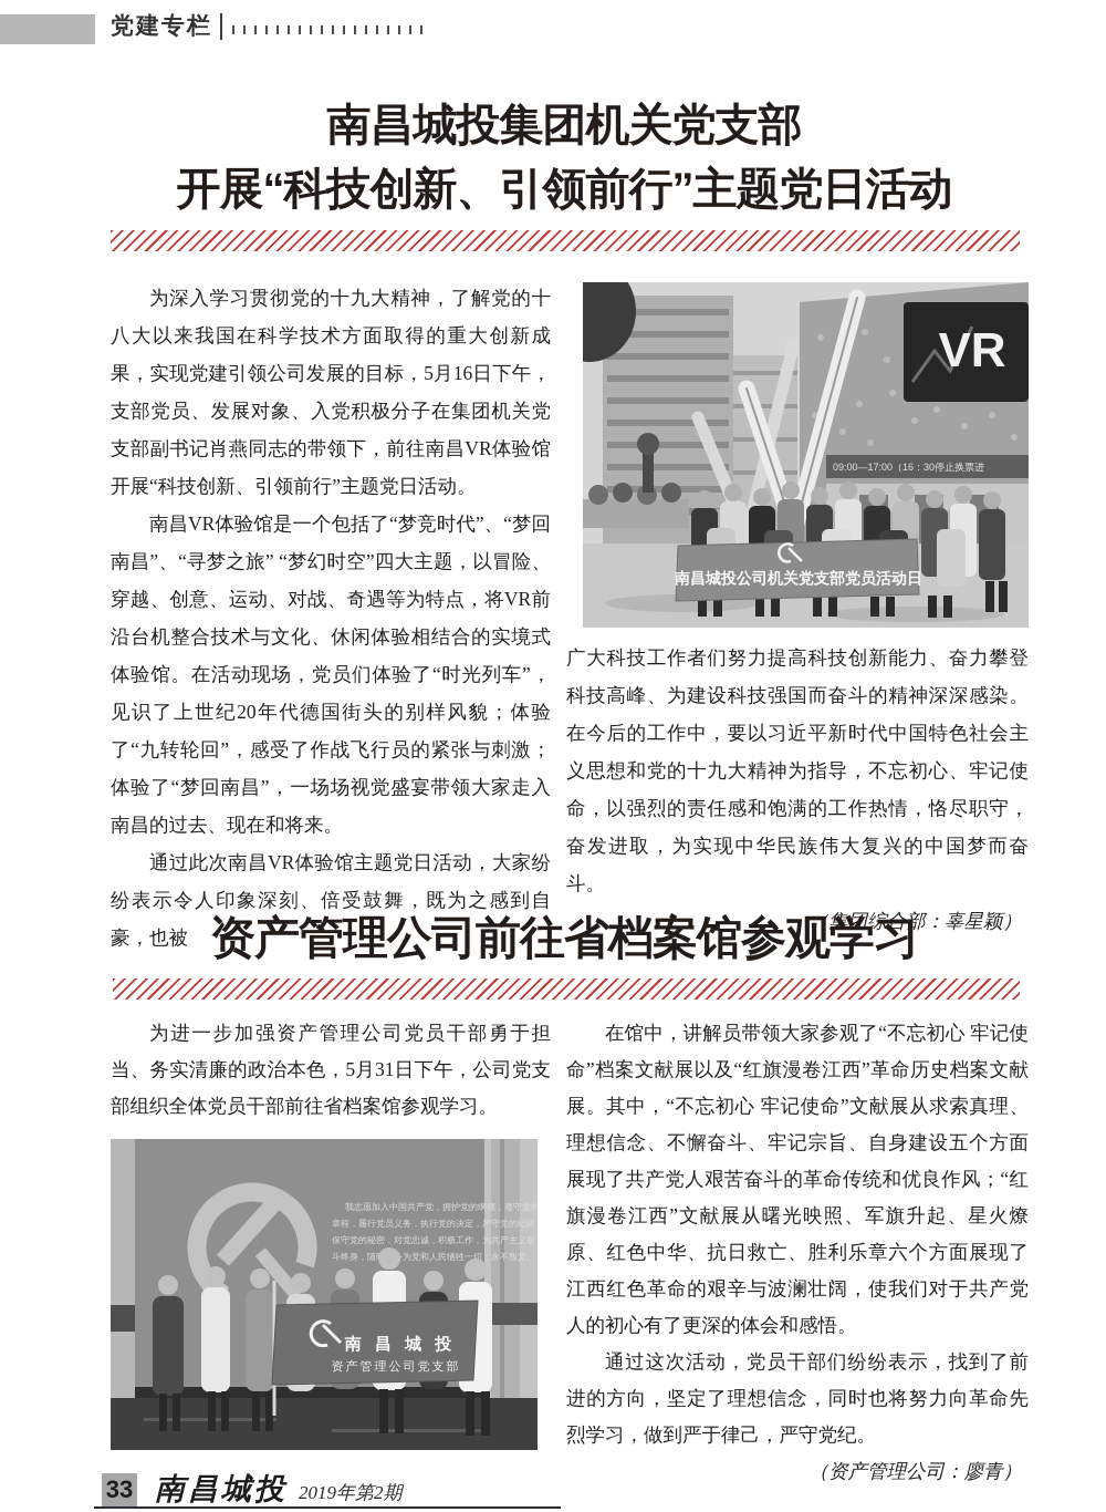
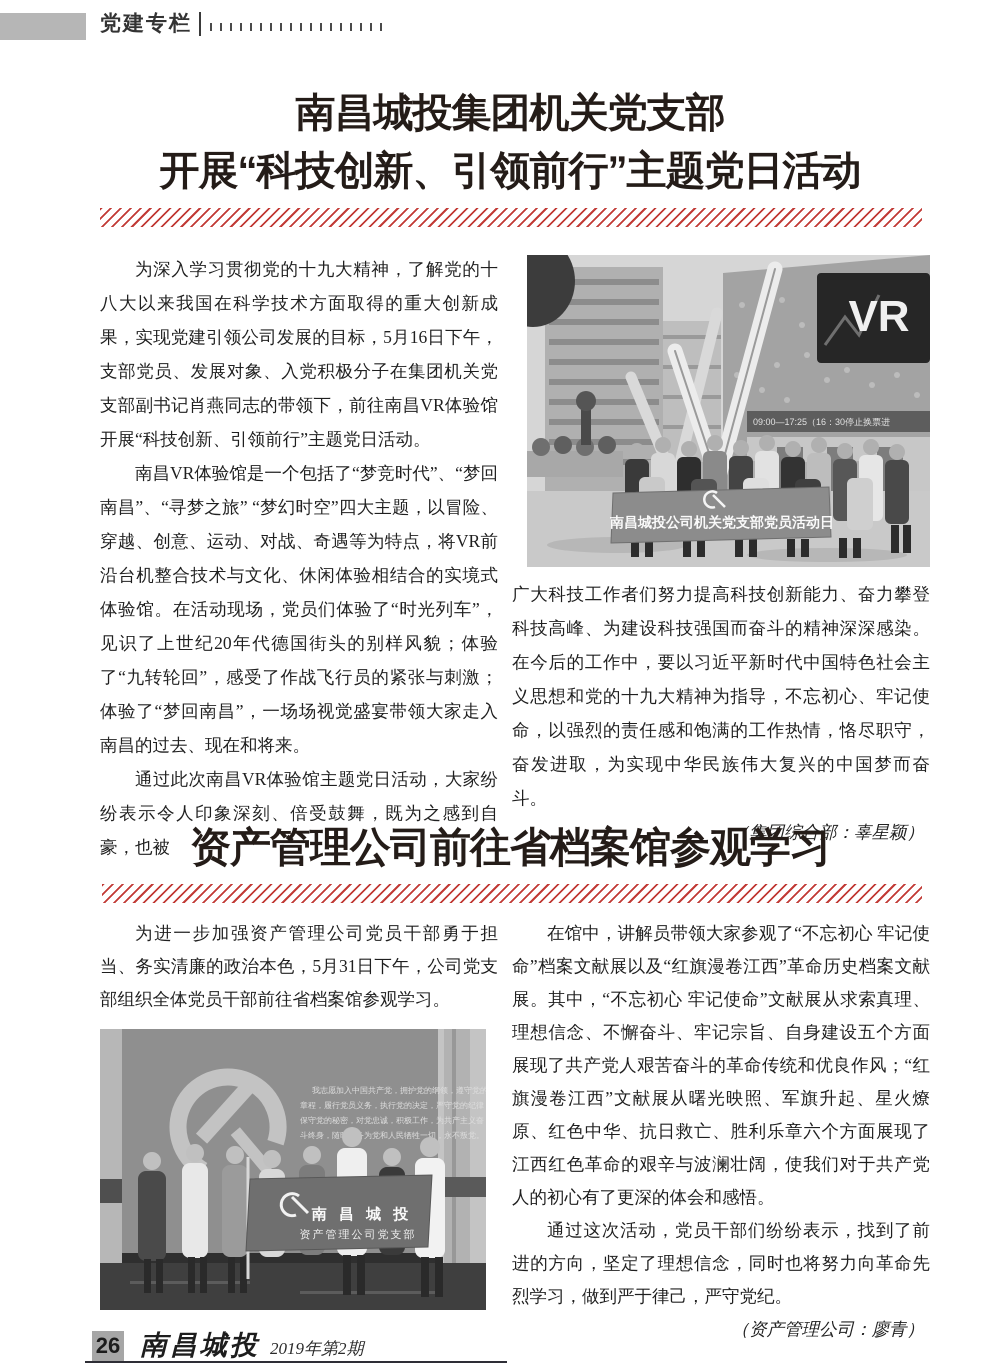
  党建专栏
  南昌城投集团机关党支部
  开展“科技创新、引领前行”主题党日活动
  为深入学习贯彻党的十九大精神，了解党的十八大以来我国在科学技术方面取得的重大创新成果，实现党建引领公司发展的目标，5月16日下午，支部党员、发展对象、入党积极分子在集团机关党支部副书记肖燕同志的带领下，前往南昌VR体验馆开展“科技创新、引领前行”主题党日活动。
  南昌VR体验馆是一个包括了“梦竞时代”、“梦回南昌”、“寻梦之旅” “梦幻时空”四大主题，以冒险、穿越、创意、运动、对战、奇遇等为特点，将VR前沿台机整合技术与文化、休闲体验相结合的实境式体验馆。在活动现场，党员们体验了“时光列车”，见识了上世纪20年代德国街头的别样风貌；体验了“九转轮回”，感受了作战飞行员的紧张与刺激；体验了“梦回南昌”，一场场视觉盛宴带领大家走入南昌的过去、现在和将来。
  通过此次南昌VR体验馆主题党日活动，大家纷纷表示令人印象深刻、倍受鼓舞，既为之感到自豪，也被
  VR
- 09:00—17:00（16：30停止换票进
+ 09:00—17:25（16：30停止换票进
  南昌城投公司机关党支部党员活动日
  广大科技工作者们努力提高科技创新能力、奋力攀登科技高峰、为建设科技强国而奋斗的精神深深感染。在今后的工作中，要以习近平新时代中国特色社会主义思想和党的十九大精神为指导，不忘初心、牢记使命，以强烈的责任感和饱满的工作热情，恪尽职守，奋发进取，为实现中华民族伟大复兴的中国梦而奋斗。
  （集团综合部：辜星颖）
  资产管理公司前往省档案馆参观学习
  为进一步加强资产管理公司党员干部勇于担当、务实清廉的政治本色，5月31日下午，公司党支部组织全体党员干部前往省档案馆参观学习。
  我志愿加入中国共产党，拥护党的纲领，遵守党的
  章程，履行党员义务，执行党的决定，严守党的纪律
  保守党的秘密，对党忠诚，积极工作，为共产主义奋
  斗终身，随为党和人民牺牲一切，永不叛党。
  南 昌 城 投
  资产管理公司党支部
  在馆中，讲解员带领大家参观了“不忘初心 牢记使命”档案文献展以及“红旗漫卷江西”革命历史档案文献展。其中，“不忘初心 牢记使命”文献展从求索真理、理想信念、不懈奋斗、牢记宗旨、自身建设五个方面展现了共产党人艰苦奋斗的革命传统和优良作风；“红旗漫卷江西”文献展从曙光映照、军旗升起、星火燎原、红色中华、抗日救亡、胜利乐章六个方面展现了江西红色革命的艰辛与波澜壮阔，使我们对于共产党人的初心有了更深的体会和感悟。
  通过这次活动，党员干部们纷纷表示，找到了前进的方向，坚定了理想信念，同时也将努力向革命先烈学习，做到严于律己，严守党纪。
  （资产管理公司：廖青）
- 33
+ 26
  南昌城投
  2019年第2期
